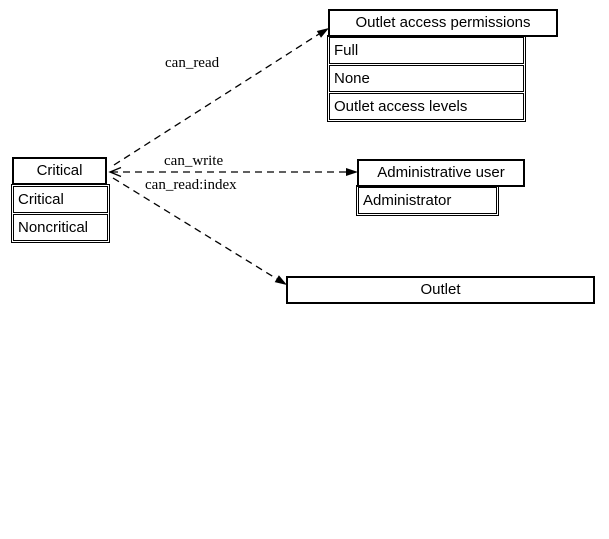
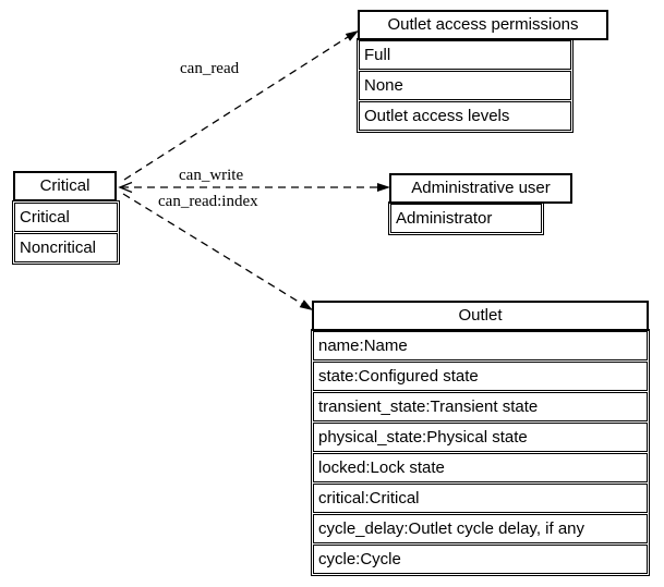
  Critical
  Critical
  Noncritical
  Outlet access permissions
  Full
  None
  Outlet access levels
  Administrative user
  Administrator
  Outlet
+ name:Name
+ state:Configured state
+ transient_state:Transient state
+ physical_state:Physical state
+ locked:Lock state
+ critical:Critical
+ cycle_delay:Outlet cycle delay, if any
+ cycle:Cycle
  can_read
  can_write
  can_read:index
